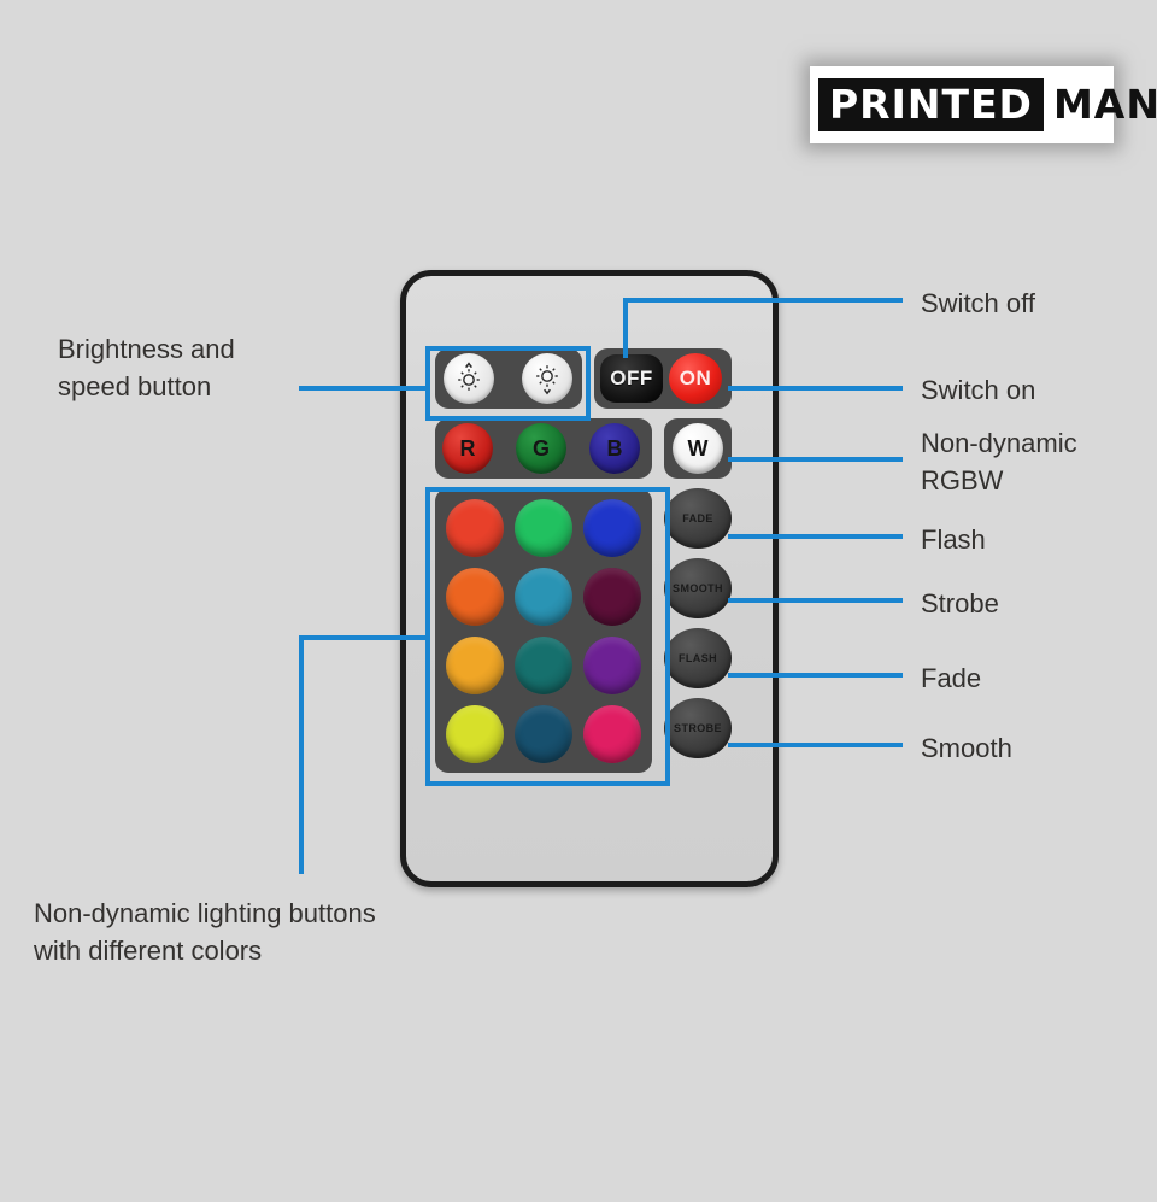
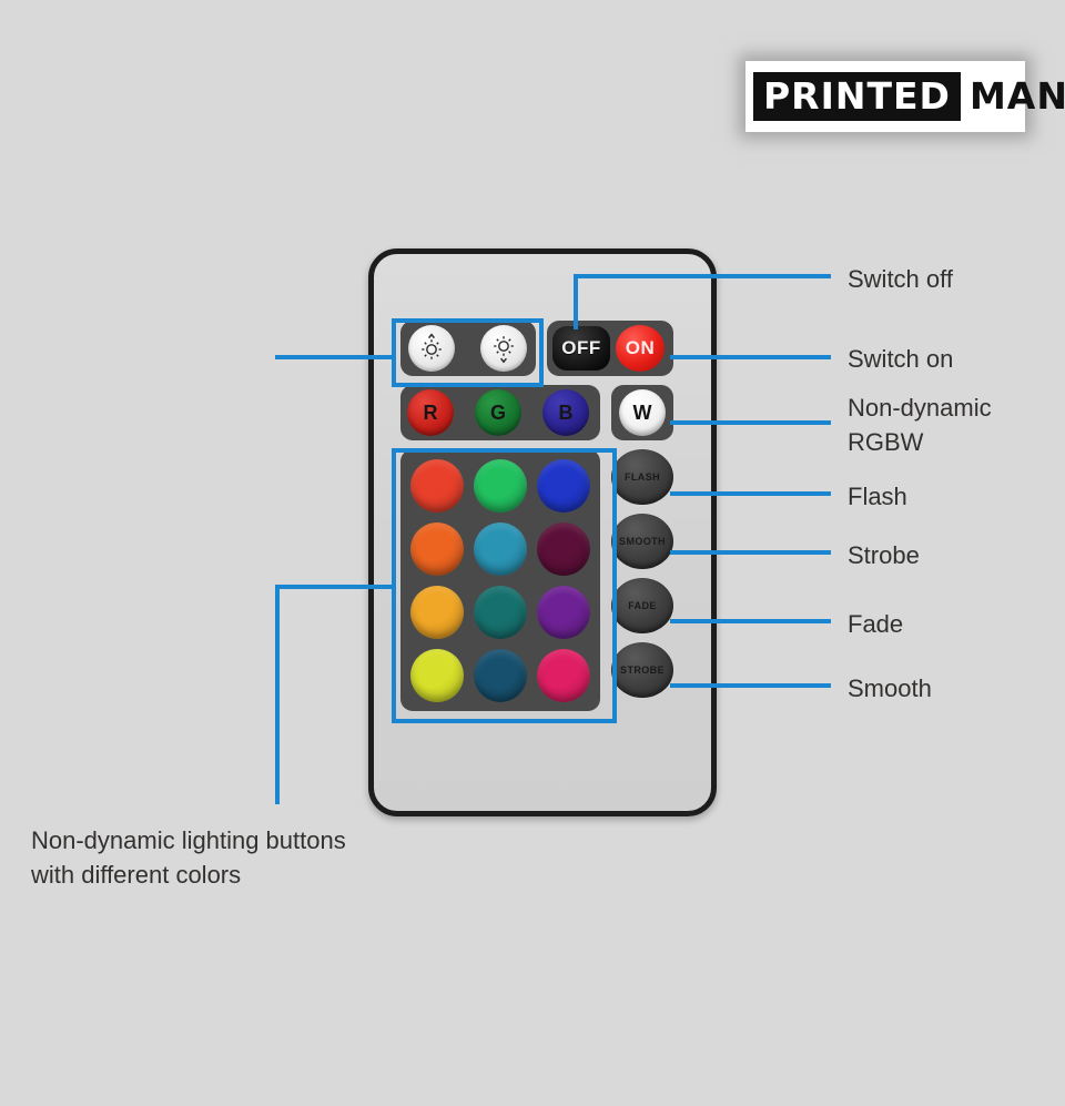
  PRINTED
  MAN
  OFF
  ON
  R
  G
  B
  W
- FADE
+ FLASH
  SMOOTH
- FLASH
+ FADE
  STROBE
- Brightness and
- speed button
  Non-dynamic lighting buttons
  with different colors
  Switch off
  Switch on
  Non-dynamic
  RGBW
  Flash
  Strobe
  Fade
  Smooth
